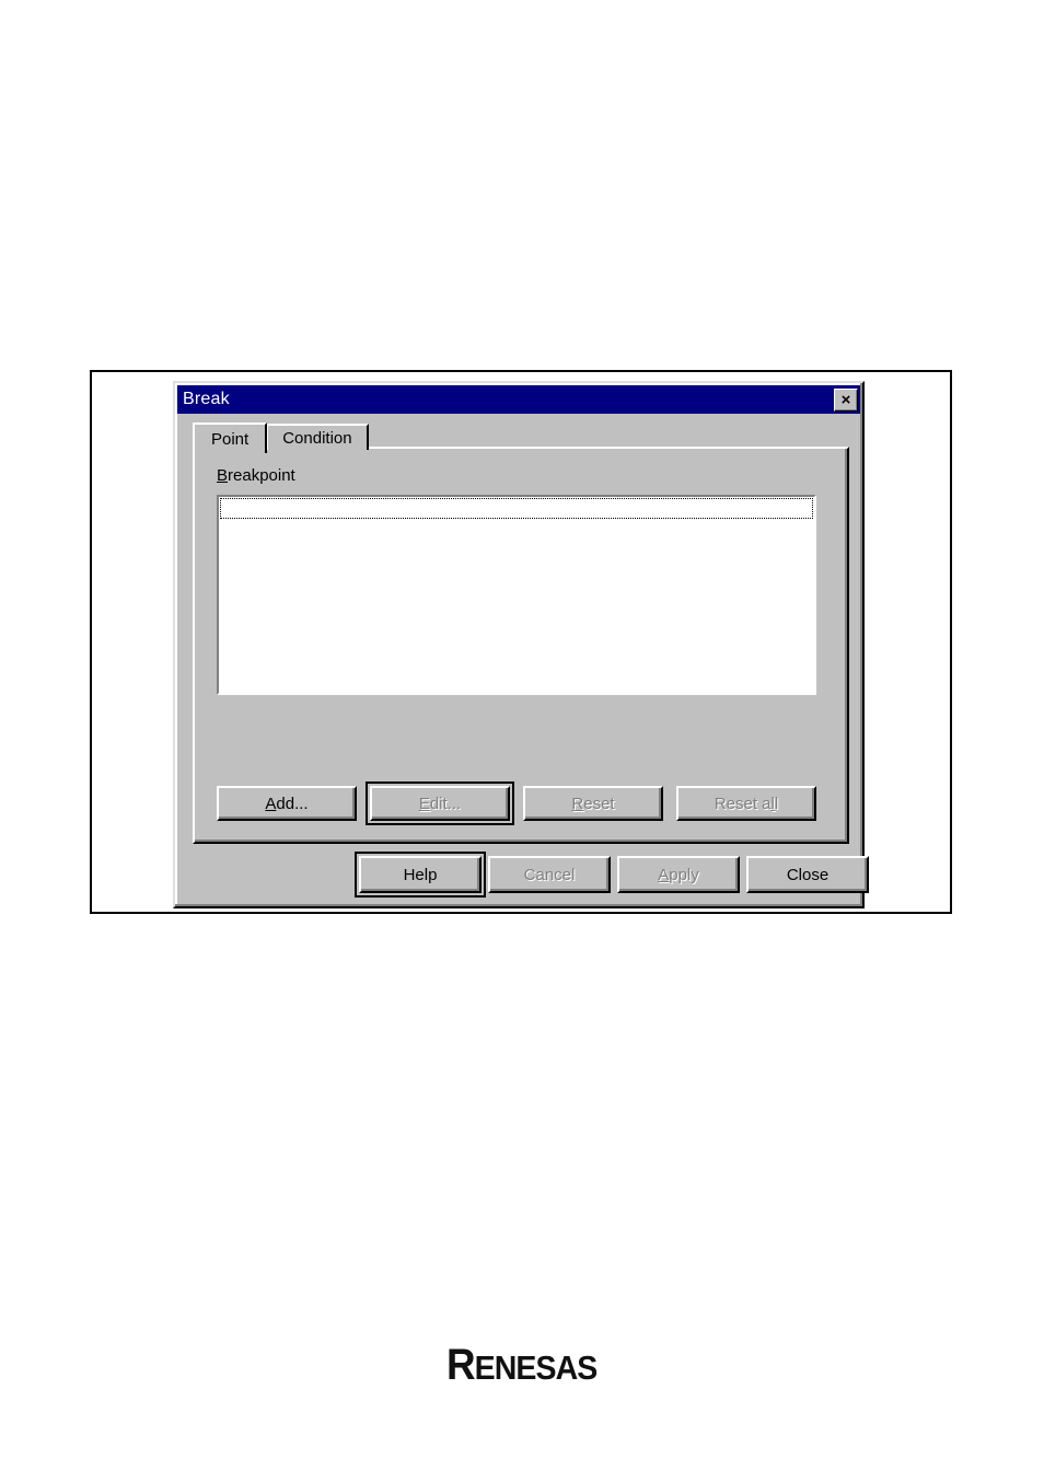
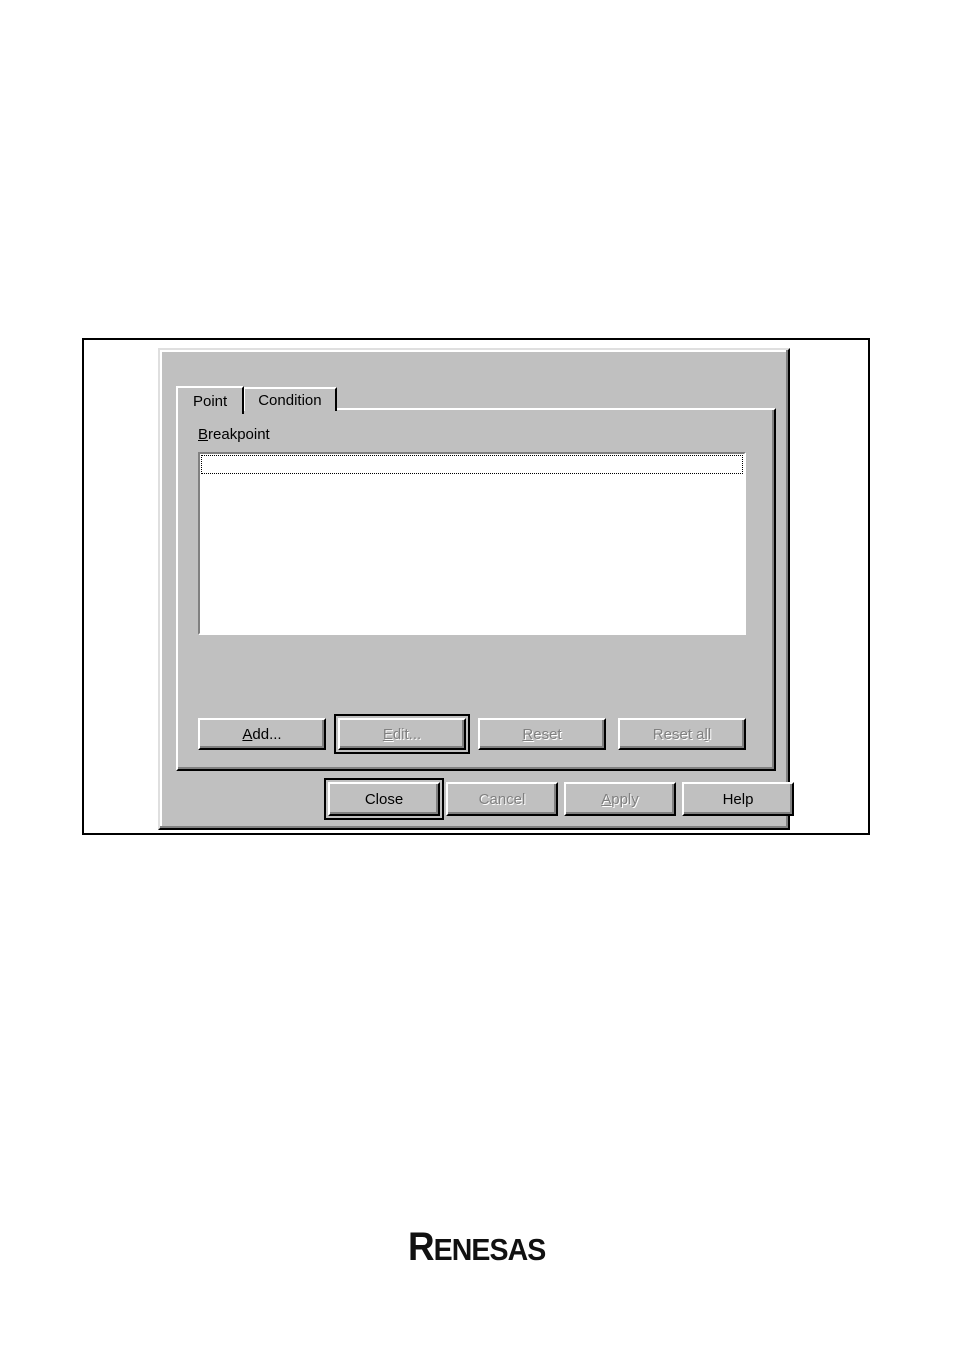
- Break
- ×
  Point
  Condition
  Breakpoint
  A
  dd...
  E
  dit...
  R
  eset
  Reset a
  l
  l
- Help
+ Close
  Cancel
  A
  pply
- Close
+ Help
  RENESAS
